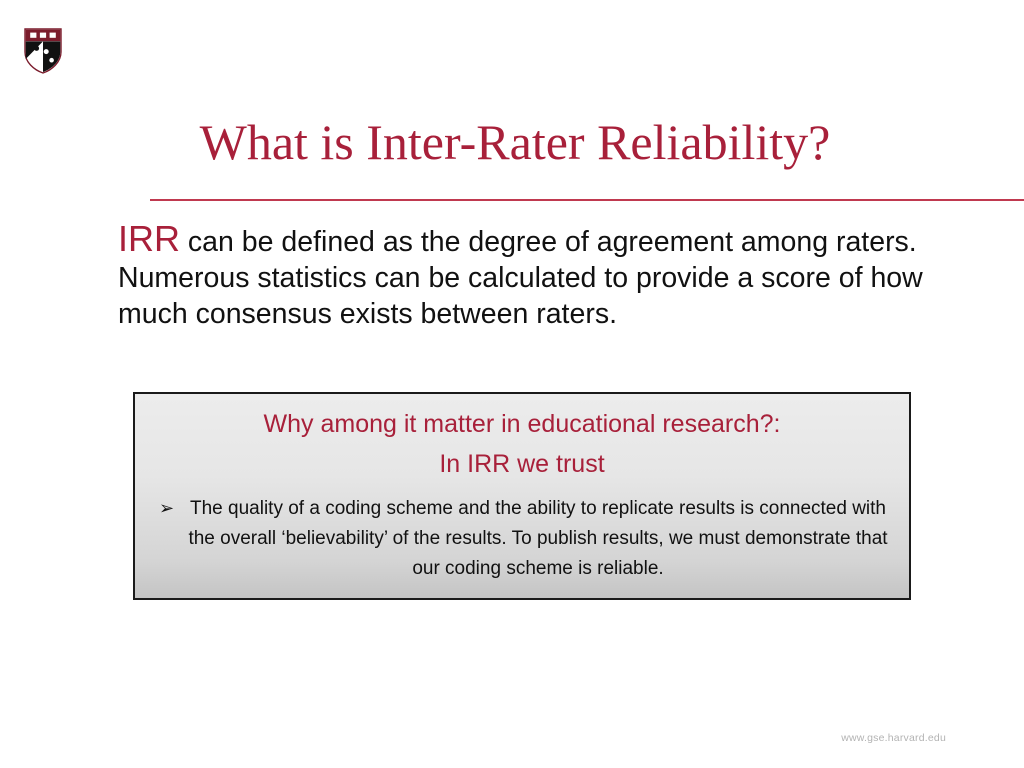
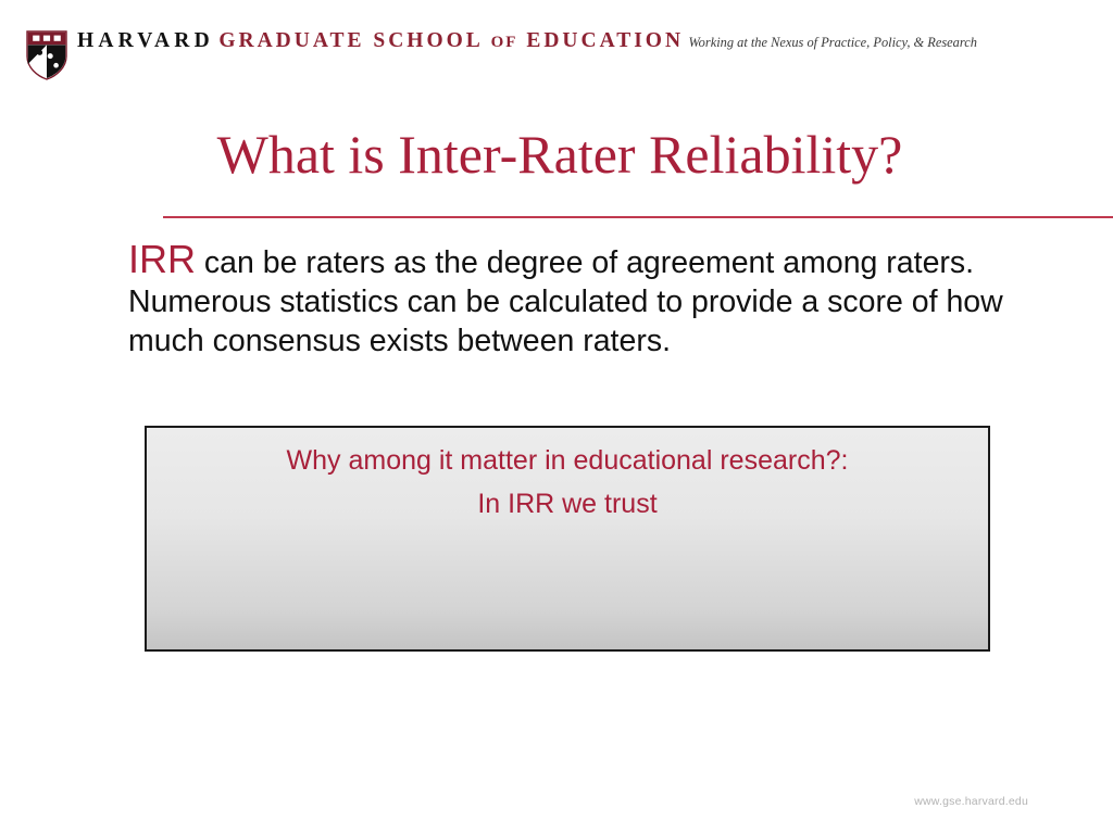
+ HARVARD GRADUATE SCHOOL OF EDUCATION Working at the Nexus of Practice, Policy, & Research
  What is Inter-Rater Reliability?
- IRR can be defined as the degree of agreement among raters. Numerous statistics can be calculated to provide a score of how much consensus exists between raters.
+ IRR can be raters as the degree of agreement among raters. Numerous statistics can be calculated to provide a score of how much consensus exists between raters.
  Why among it matter in educational research?:
  In IRR we trust
- ➢
- The quality of a coding scheme and the ability to replicate results is connected with the overall ‘believability’ of the results. To publish results, we must demonstrate that our coding scheme is reliable.
  www.gse.harvard.edu
